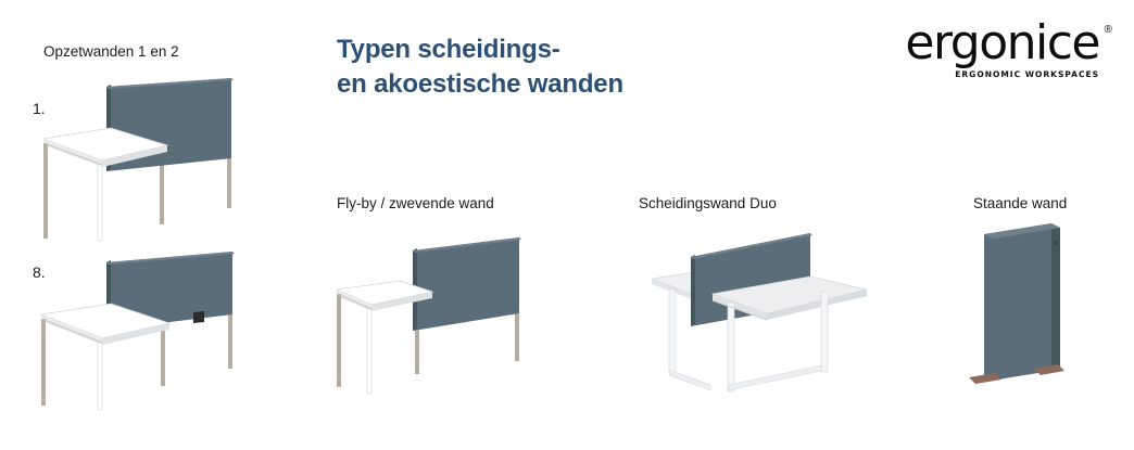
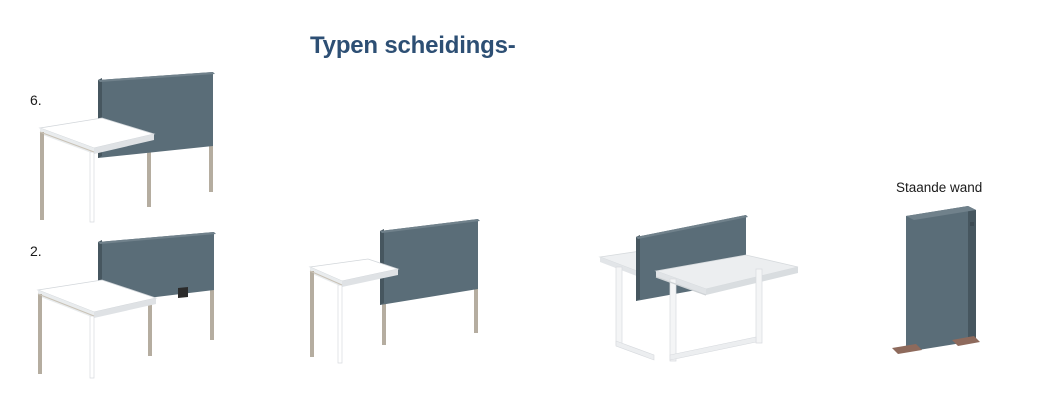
  Typen scheidings-
- en akoestische wanden
- ergonice
- ®
- ERGONOMIC WORKSPACES
- Opzetwanden 1 en 2
- 1.
+ 6.
- 8.
+ 2.
- Fly-by / zwevende wand
- Scheidingswand Duo
  Staande wand
